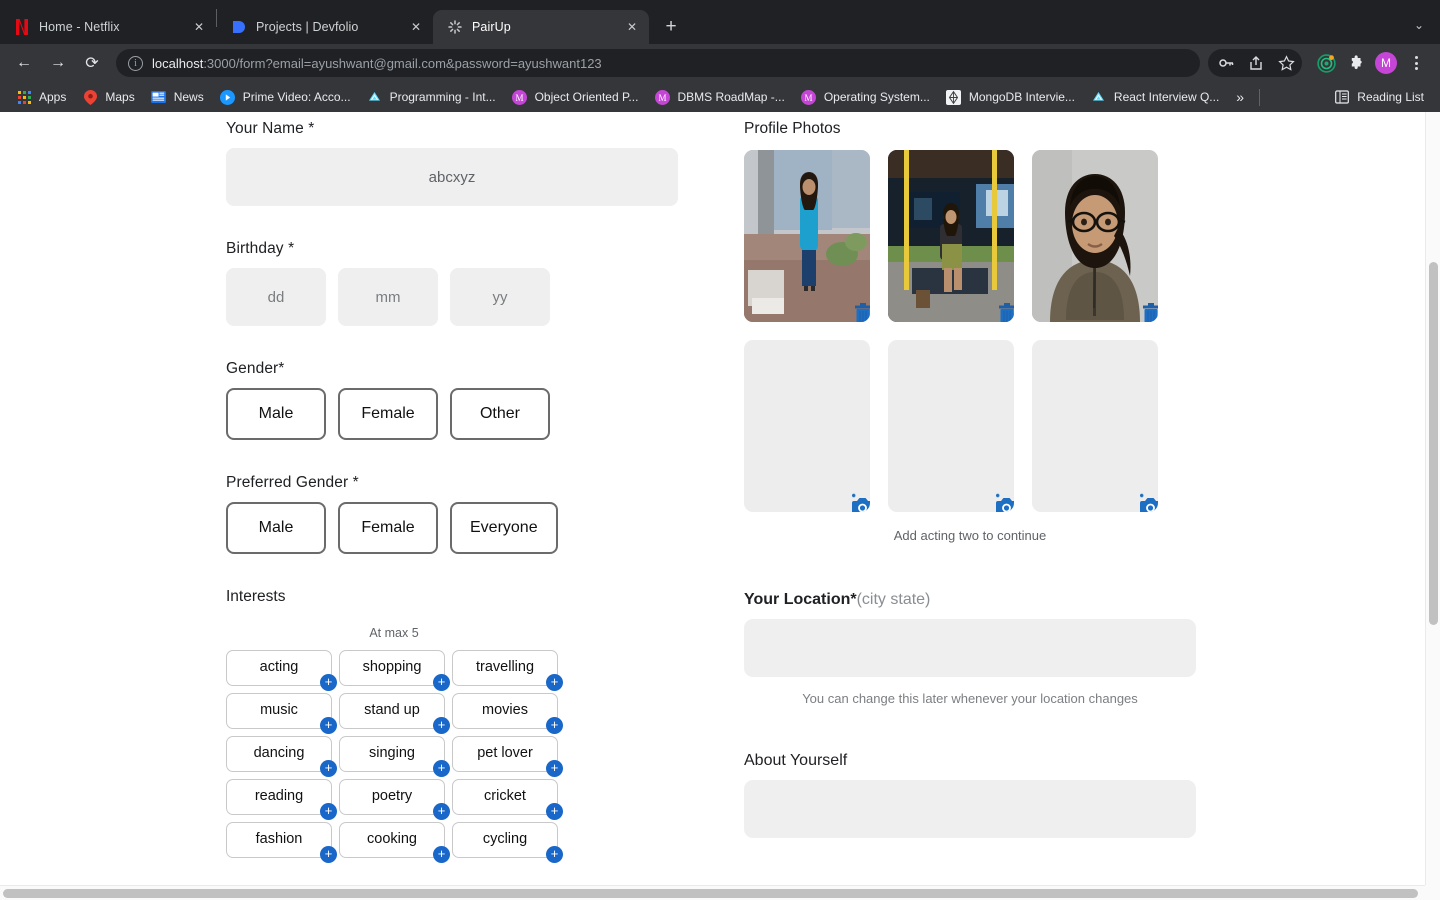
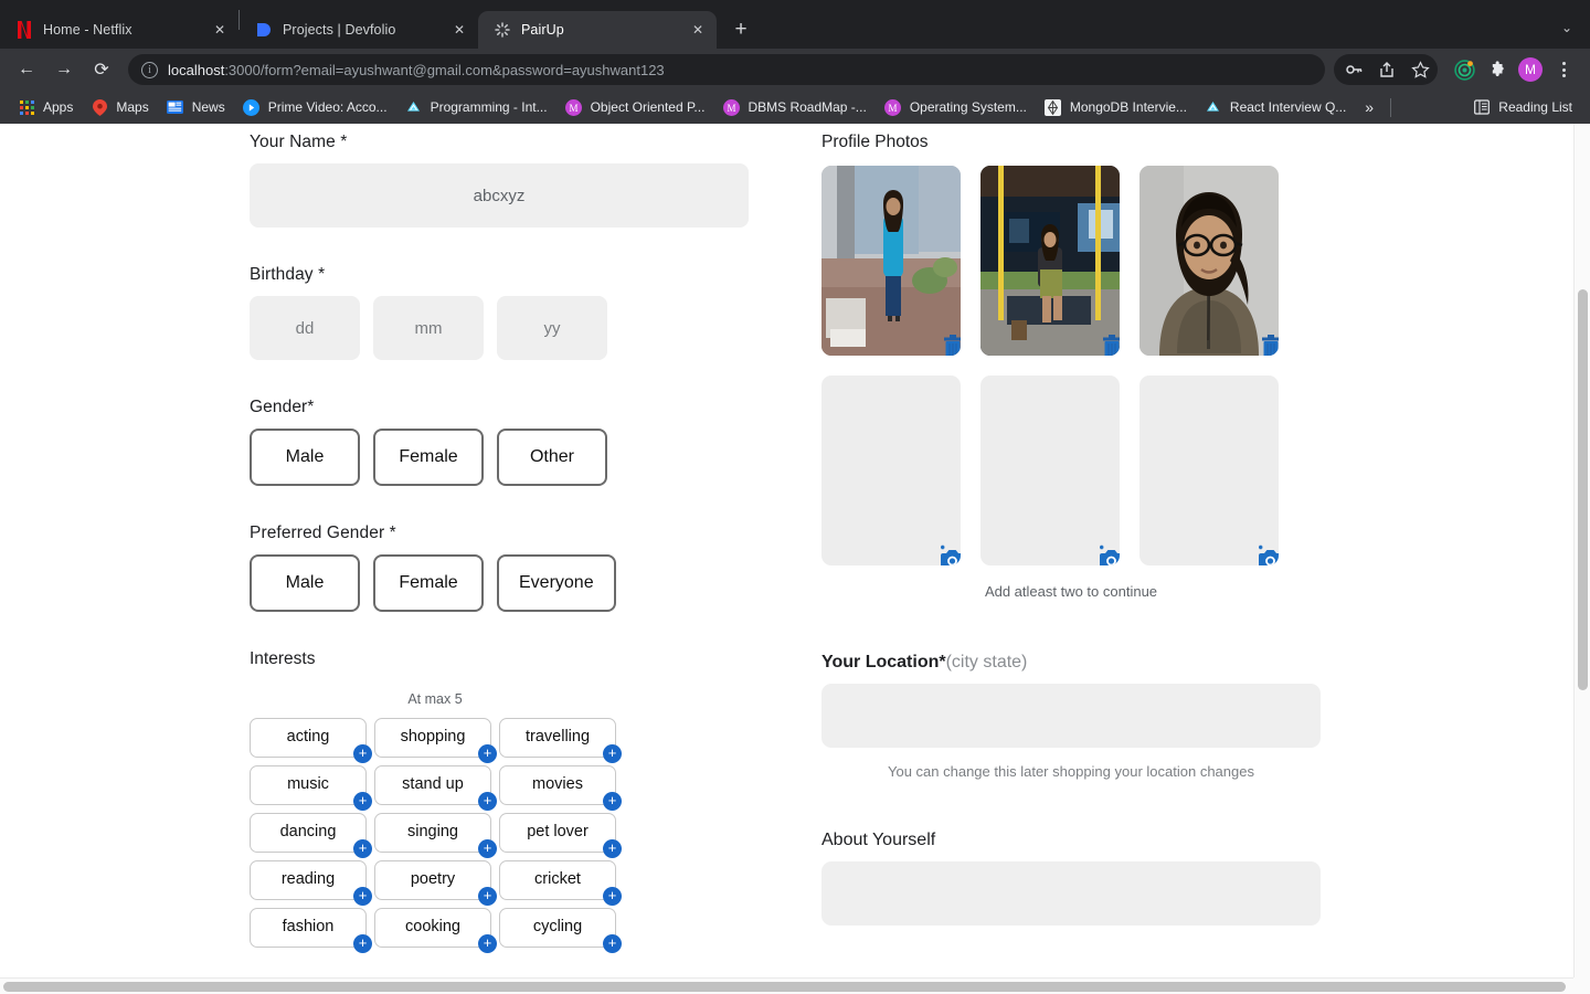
  Home - Netflix
  ✕
  Projects | Devfolio
  ✕
  PairUp
  ✕
  +
  ⌄
  ←
  →
  ⟳
  i
  localhost:3000/form?email=ayushwant@gmail.com&password=ayushwant123
  M
  Apps
  Maps
  News
  Prime Video: Acco...
  Programming - Int...
  M
  Object Oriented P...
  M
  DBMS RoadMap -...
  M
  Operating System...
  MongoDB Intervie...
  React Interview Q...
  »
  Reading List
  Your Name *
  abcxyz
  Birthday *
  dd
  mm
  yy
  Gender*
  Male
  Female
  Other
  Preferred Gender *
  Male
  Female
  Everyone
  Interests
  At max 5
  acting
  +
  shopping
  +
  travelling
  +
  music
  +
  stand up
  +
  movies
  +
  dancing
  +
  singing
  +
  pet lover
  +
  reading
  +
  poetry
  +
  cricket
  +
  fashion
  +
  cooking
  +
  cycling
  +
  Profile Photos
- Add acting two to continue
+ Add atleast two to continue
  Your Location*(city state)
- You can change this later whenever your location changes
+ You can change this later shopping your location changes
  About Yourself
